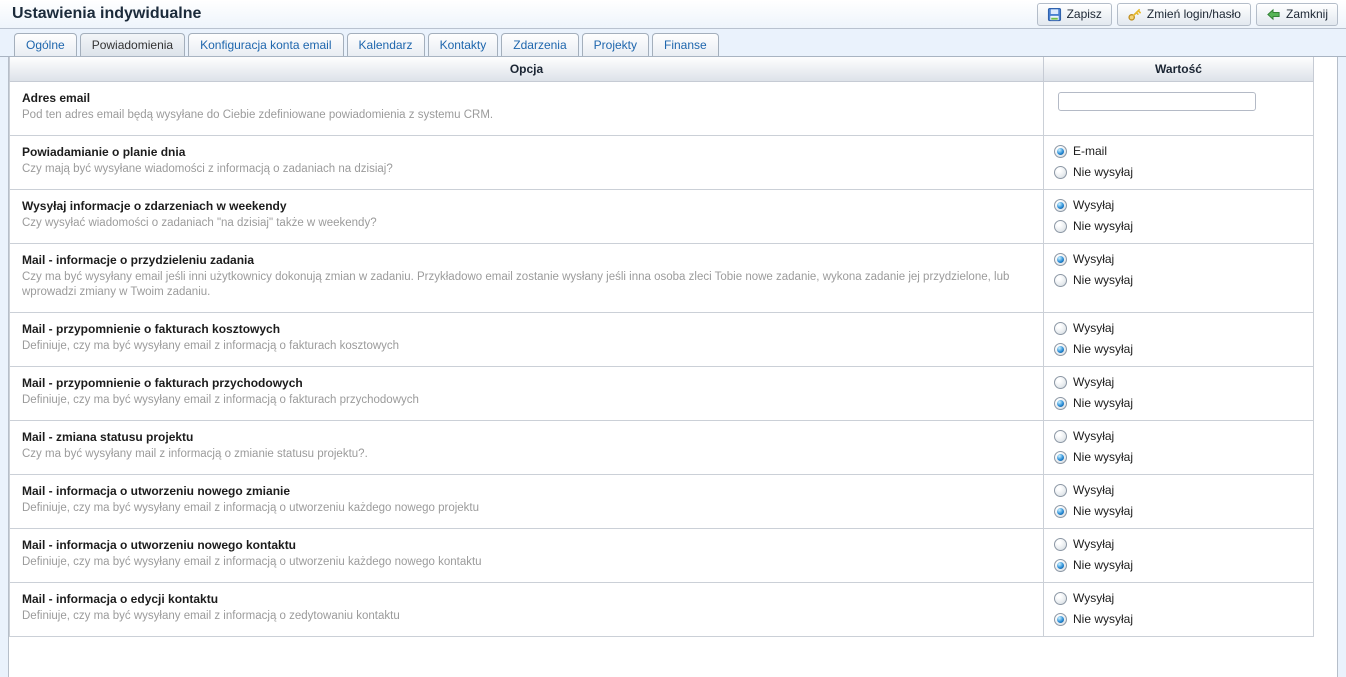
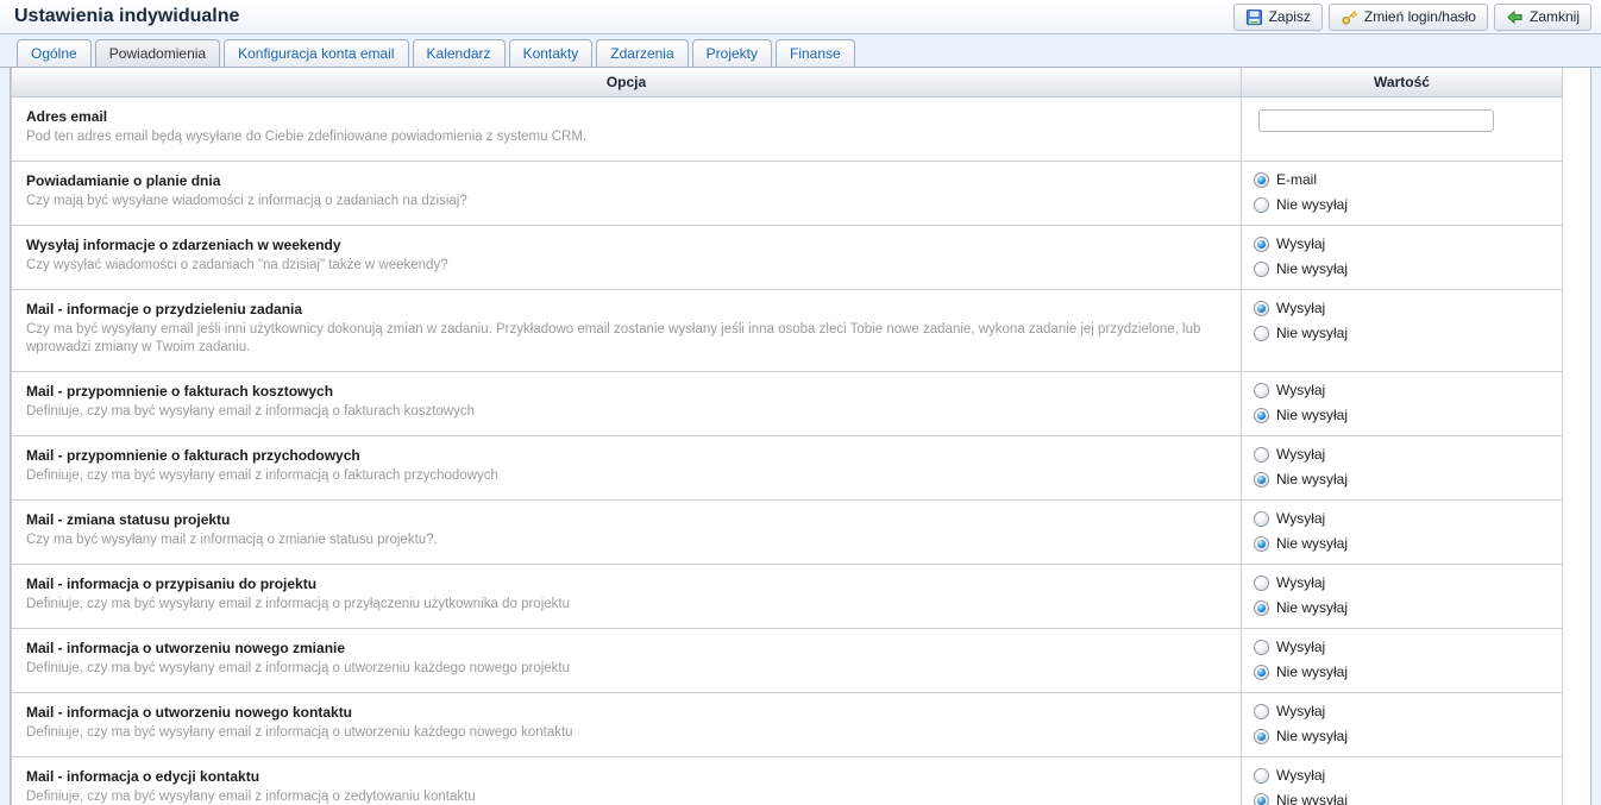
  Ustawienia indywidualne
  Zapisz
  Zmień login/hasło
  Zamknij
  Ogólne
  Powiadomienia
  Konfiguracja konta email
  Kalendarz
  Kontakty
  Zdarzenia
  Projekty
  Finanse
  Opcja	Wartość
  Adres email Pod ten adres email będą wysyłane do Ciebie zdefiniowane powiadomienia z systemu CRM.
  Powiadamianie o planie dnia Czy mają być wysyłane wiadomości z informacją o zadaniach na dzisiaj?	E-mail Nie wysyłaj
  Wysyłaj informacje o zdarzeniach w weekendy Czy wysyłać wiadomości o zadaniach "na dzisiaj" także w weekendy?	Wysyłaj Nie wysyłaj
  Mail - informacje o przydzieleniu zadania Czy ma być wysyłany email jeśli inni użytkownicy dokonują zmian w zadaniu. Przykładowo email zostanie wysłany jeśli inna osoba zleci Tobie nowe zadanie, wykona zadanie jej przydzielone, lub wprowadzi zmiany w Twoim zadaniu.	Wysyłaj Nie wysyłaj
  Mail - przypomnienie o fakturach kosztowych Definiuje, czy ma być wysyłany email z informacją o fakturach kosztowych	Wysyłaj Nie wysyłaj
  Mail - przypomnienie o fakturach przychodowych Definiuje, czy ma być wysyłany email z informacją o fakturach przychodowych	Wysyłaj Nie wysyłaj
  Mail - zmiana statusu projektu Czy ma być wysyłany mail z informacją o zmianie statusu projektu?.	Wysyłaj Nie wysyłaj
+ Mail - informacja o przypisaniu do projektu Definiuje, czy ma być wysyłany email z informacją o przyłączeniu użytkownika do projektu	Wysyłaj Nie wysyłaj
  Mail - informacja o utworzeniu nowego zmianie Definiuje, czy ma być wysyłany email z informacją o utworzeniu każdego nowego projektu	Wysyłaj Nie wysyłaj
  Mail - informacja o utworzeniu nowego kontaktu Definiuje, czy ma być wysyłany email z informacją o utworzeniu każdego nowego kontaktu	Wysyłaj Nie wysyłaj
  Mail - informacja o edycji kontaktu Definiuje, czy ma być wysyłany email z informacją o zedytowaniu kontaktu	Wysyłaj Nie wysyłaj
